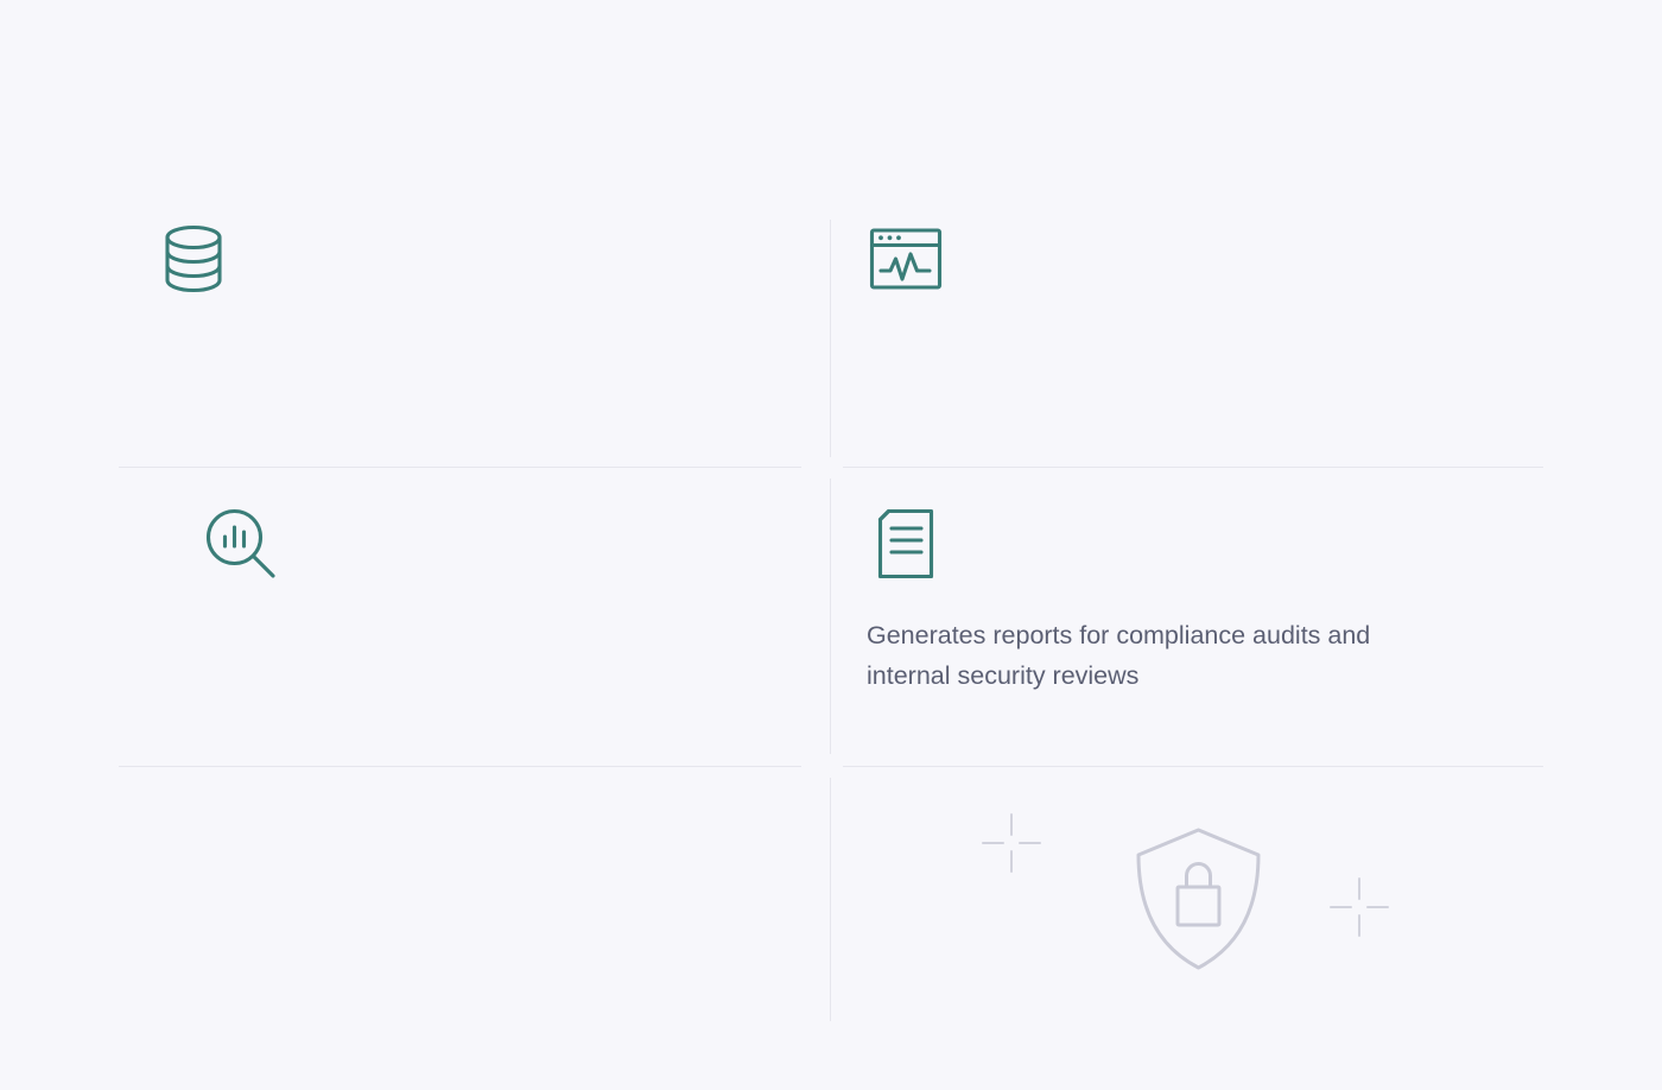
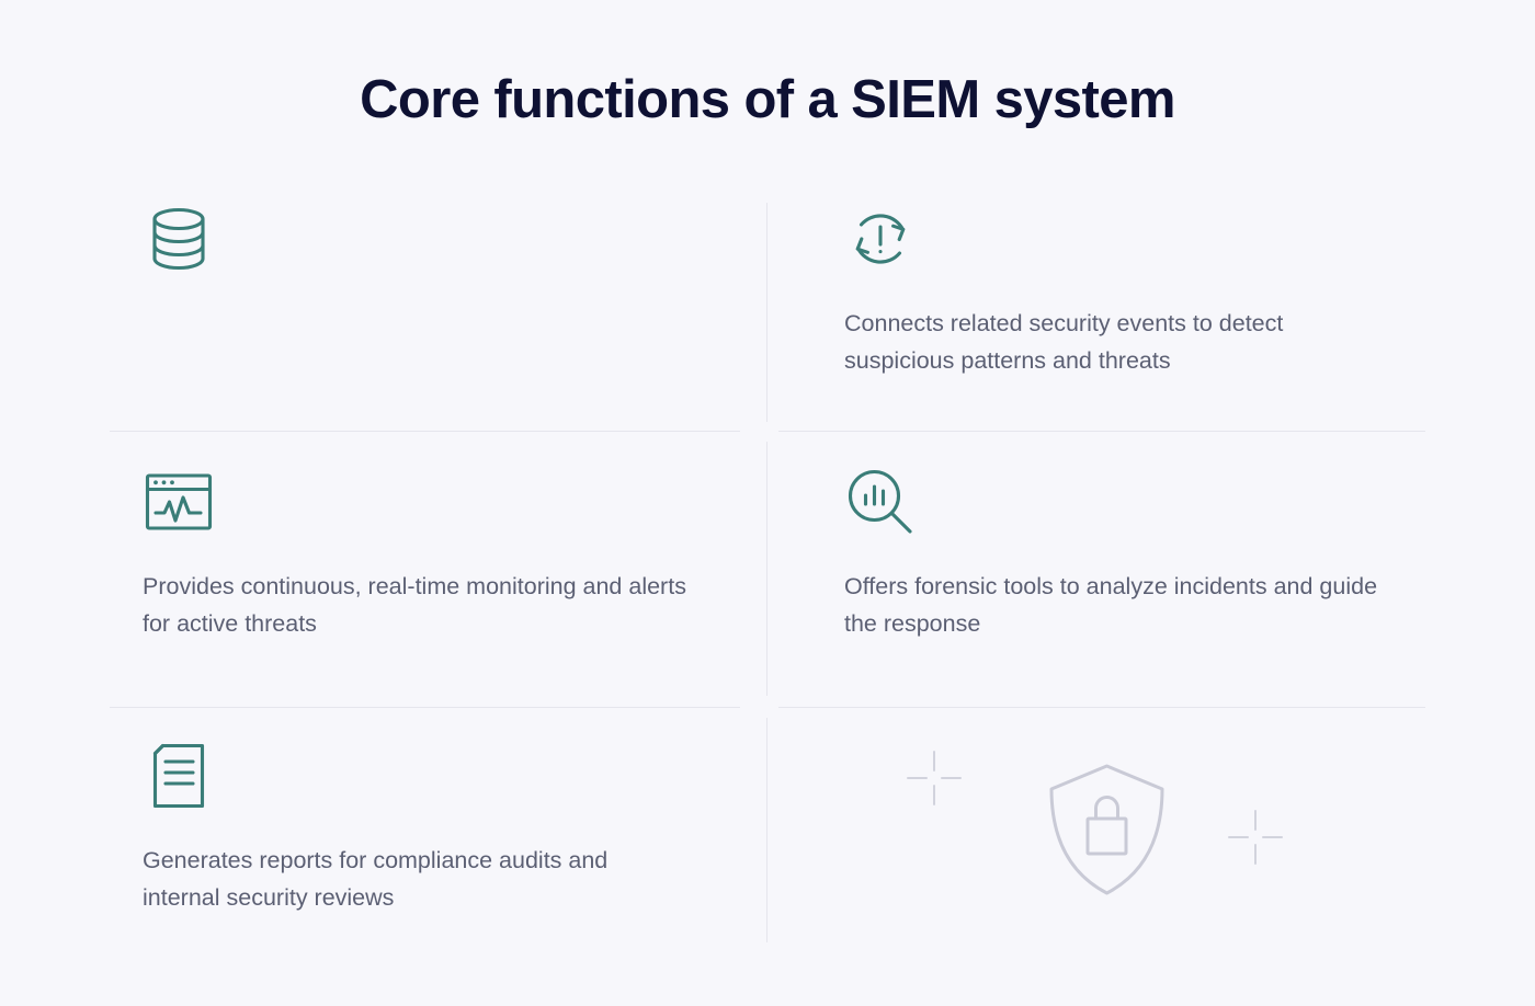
+ Core functions of a SIEM system
+ Connects related security events to detect suspicious patterns and threats
+ Provides continuous, real-time monitoring and alerts for active threats
+ Offers forensic tools to analyze incidents and guide the response
  Generates reports for compliance audits and internal security reviews
